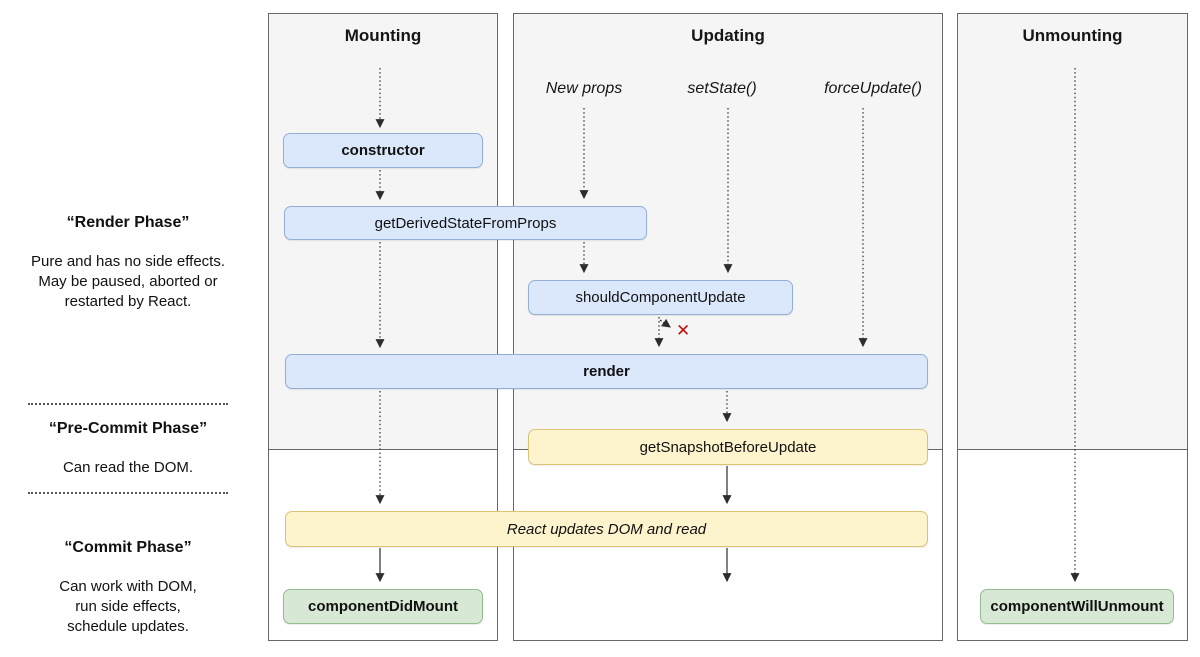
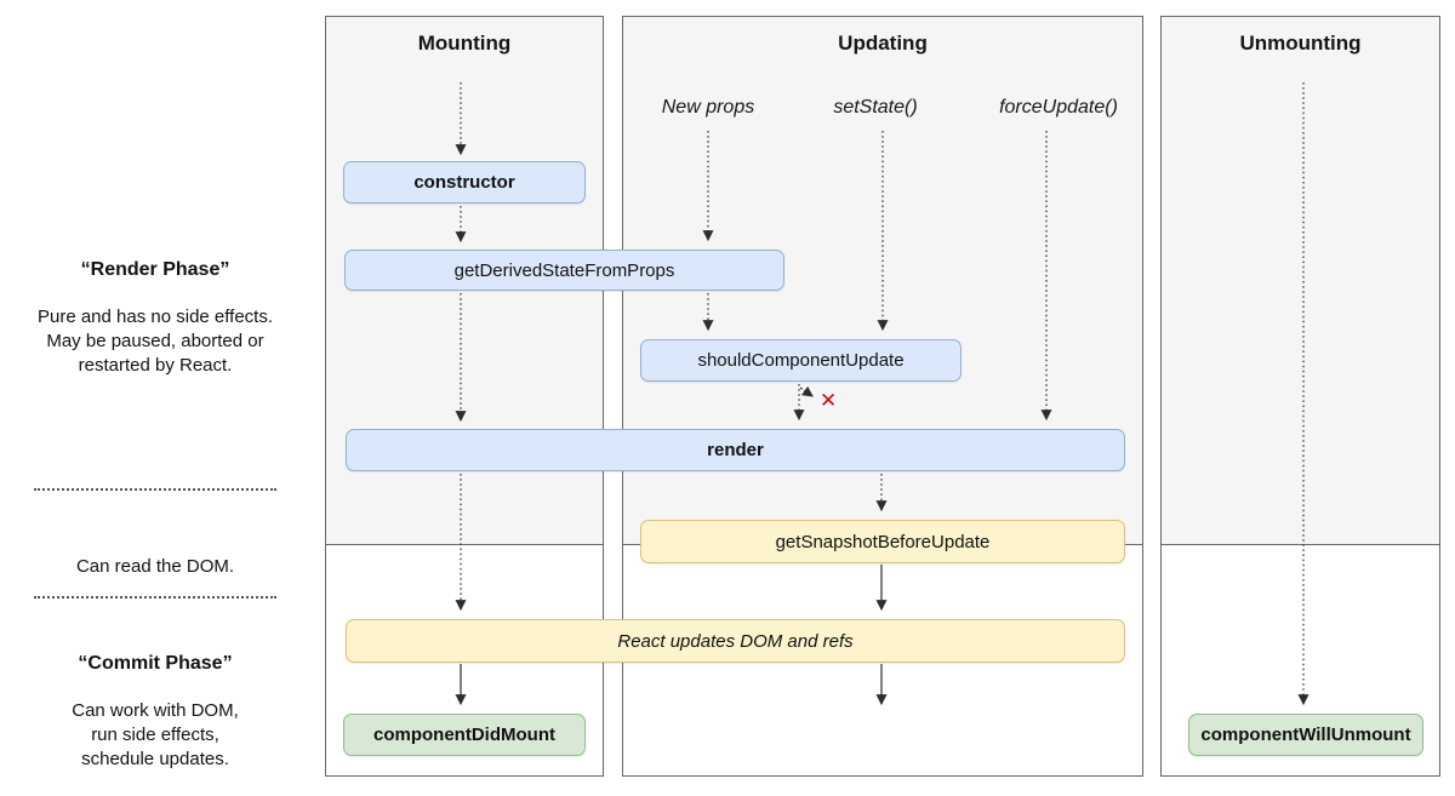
  Mounting
  Updating
  Unmounting
  New props
  setState()
  forceUpdate()
  “Render Phase”
  Pure and has no side effects.
  May be paused, aborted or
  restarted by React.
- “Pre-Commit Phase”
  Can read the DOM.
  “Commit Phase”
  Can work with DOM,
  run side effects,
  schedule updates.
  ✕
  constructor
  getDerivedStateFromProps
  shouldComponentUpdate
  render
  getSnapshotBeforeUpdate
- React updates DOM and read
+ React updates DOM and refs
  componentDidMount
  componentWillUnmount
